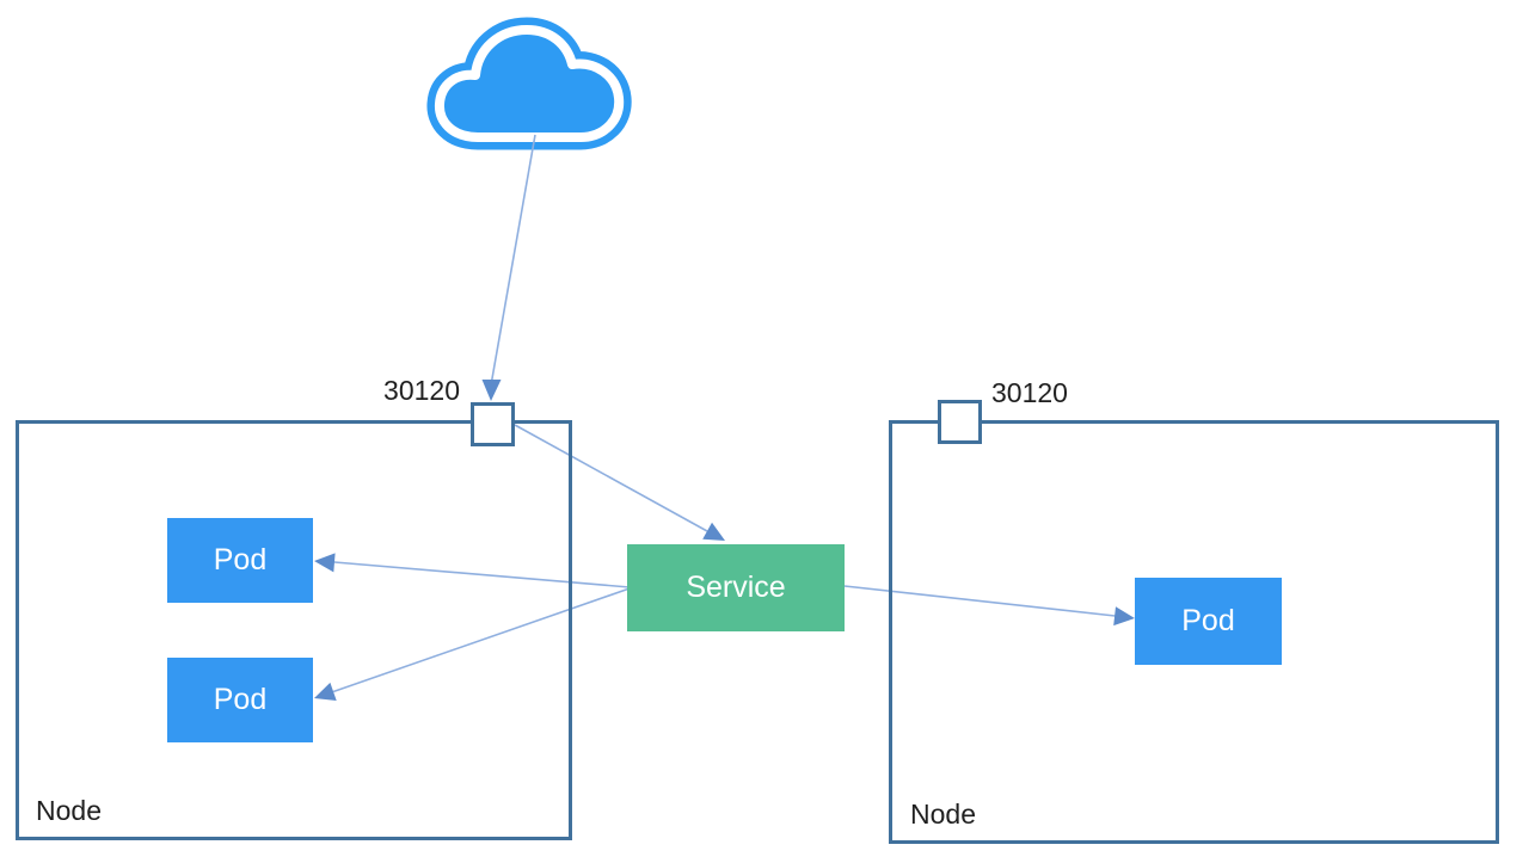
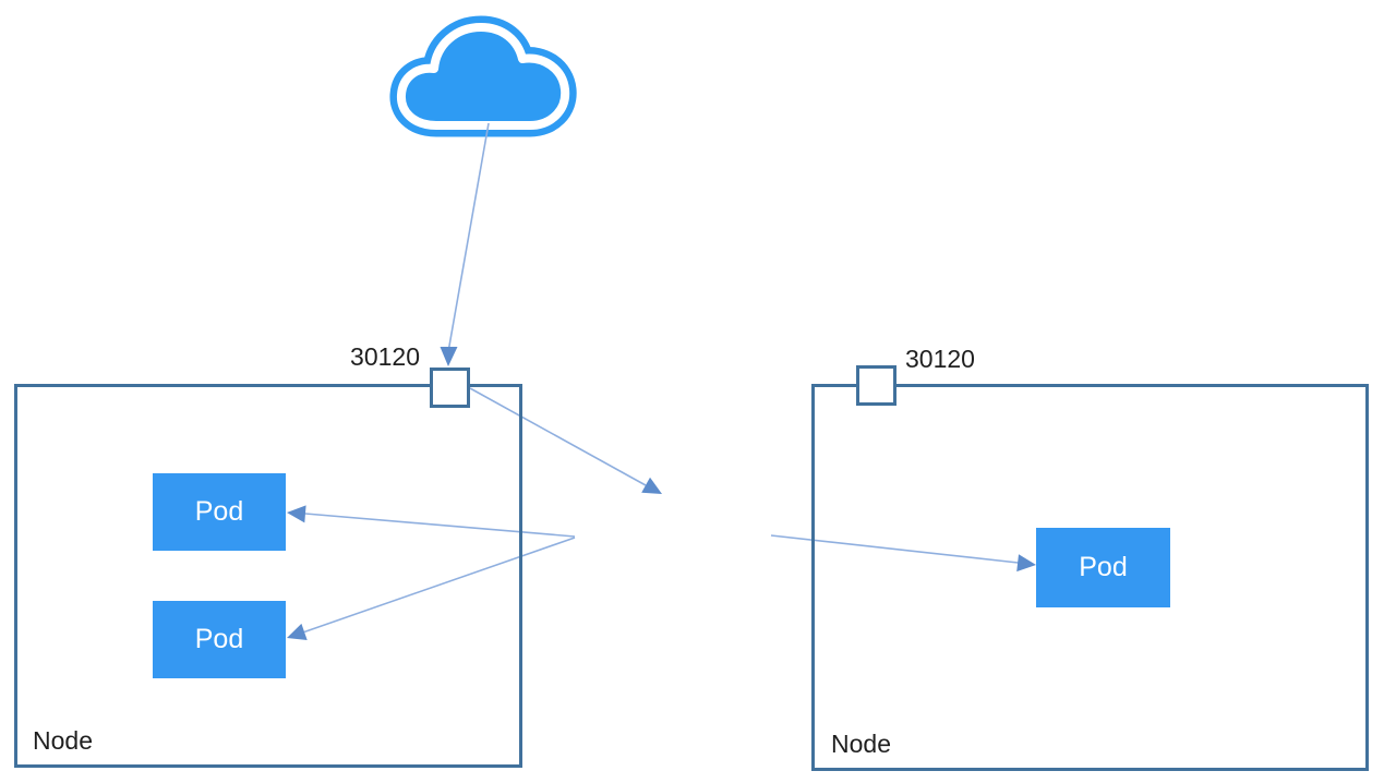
  Node
  30120
  Pod
  Pod
  Node
  30120
  Pod
- Service
